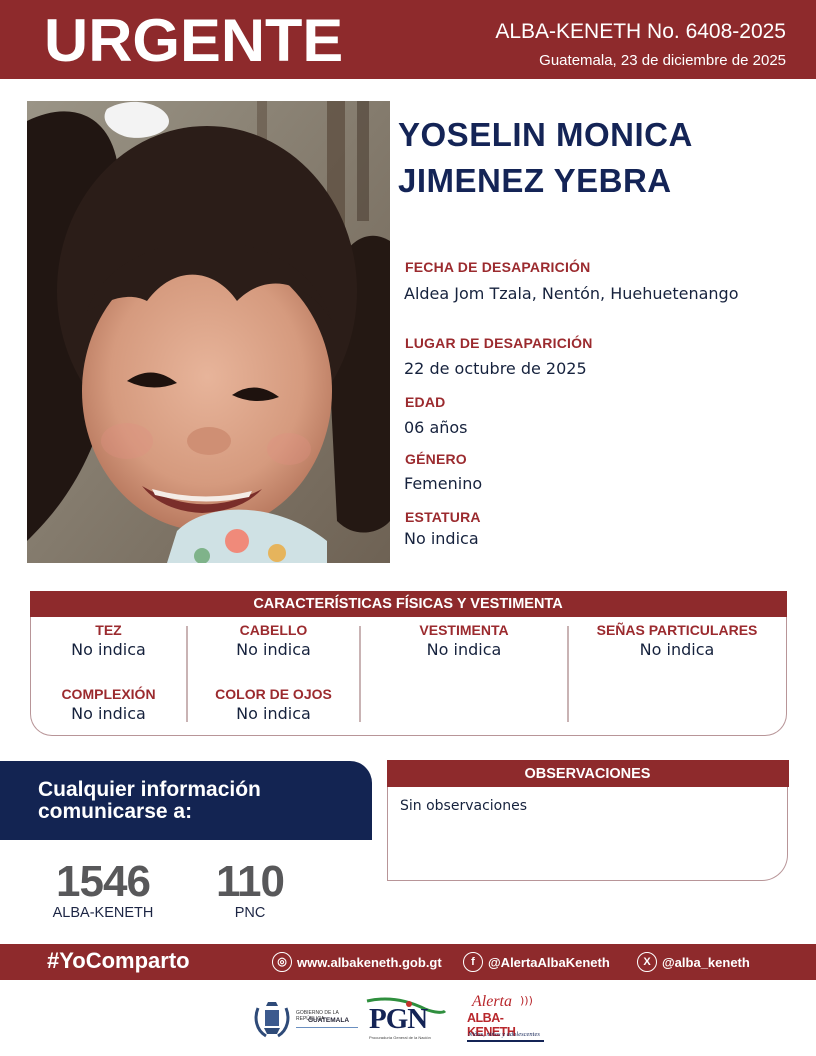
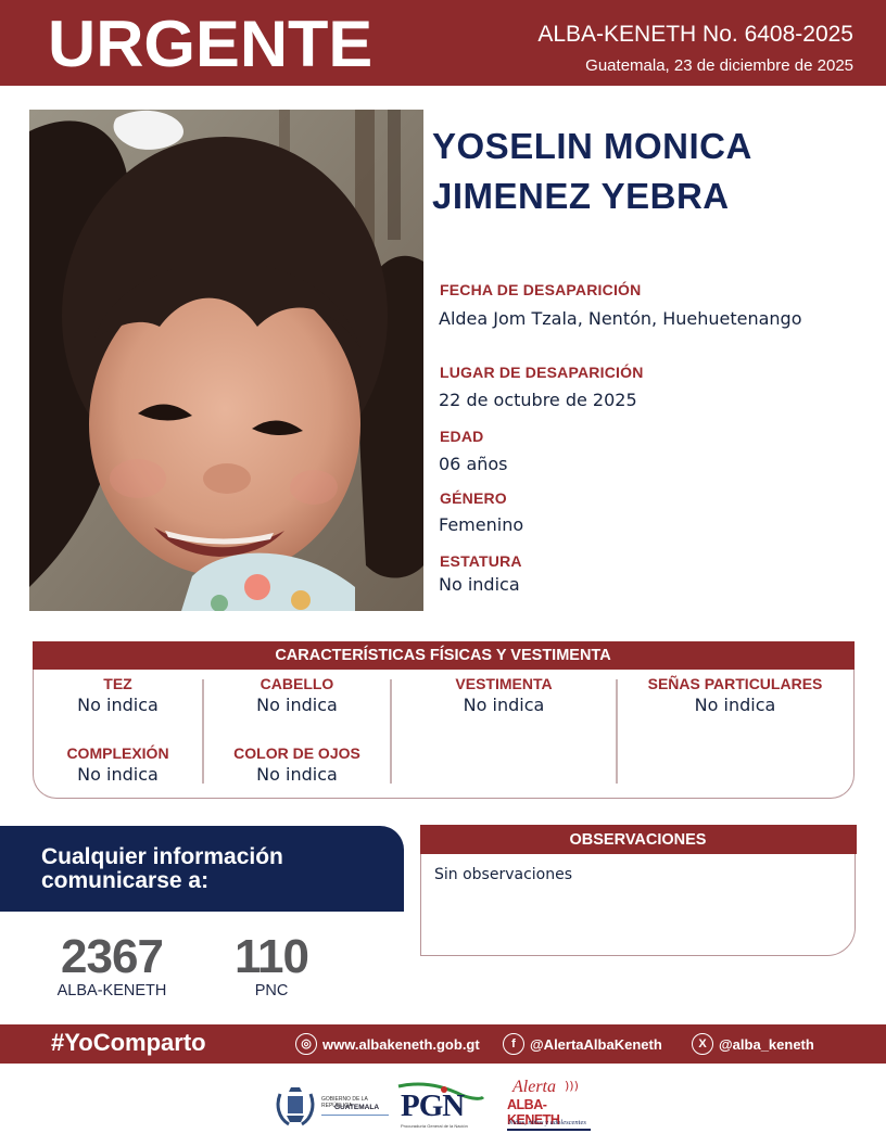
  URGENTE
  ALBA-KENETH No. 6408-2025
  Guatemala, 23 de diciembre de 2025
  YOSELIN MONICA
  JIMENEZ YEBRA
  FECHA DE DESAPARICIÓN
  Aldea Jom Tzala, Nentón, Huehuetenango
  LUGAR DE DESAPARICIÓN
  22 de octubre de 2025
  EDAD
  06 años
  GÉNERO
  Femenino
  ESTATURA
  No indica
  CARACTERÍSTICAS FÍSICAS Y VESTIMENTA
  TEZ
  No indica
  COMPLEXIÓN
  No indica
  CABELLO
  No indica
  COLOR DE OJOS
  No indica
  VESTIMENTA
  No indica
  SEÑAS PARTICULARES
  No indica
  Cualquier información
  comunicarse a:
- 1546
+ 2367
  ALBA-KENETH
  110
  PNC
  OBSERVACIONES
  Sin observaciones
  #YoComparto
  ◎
  www.albakeneth.gob.gt
  f
  @AlertaAlbaKeneth
  X
  @alba_keneth
  PGN
  Alerta
  )))
  ALBA-KENETH
